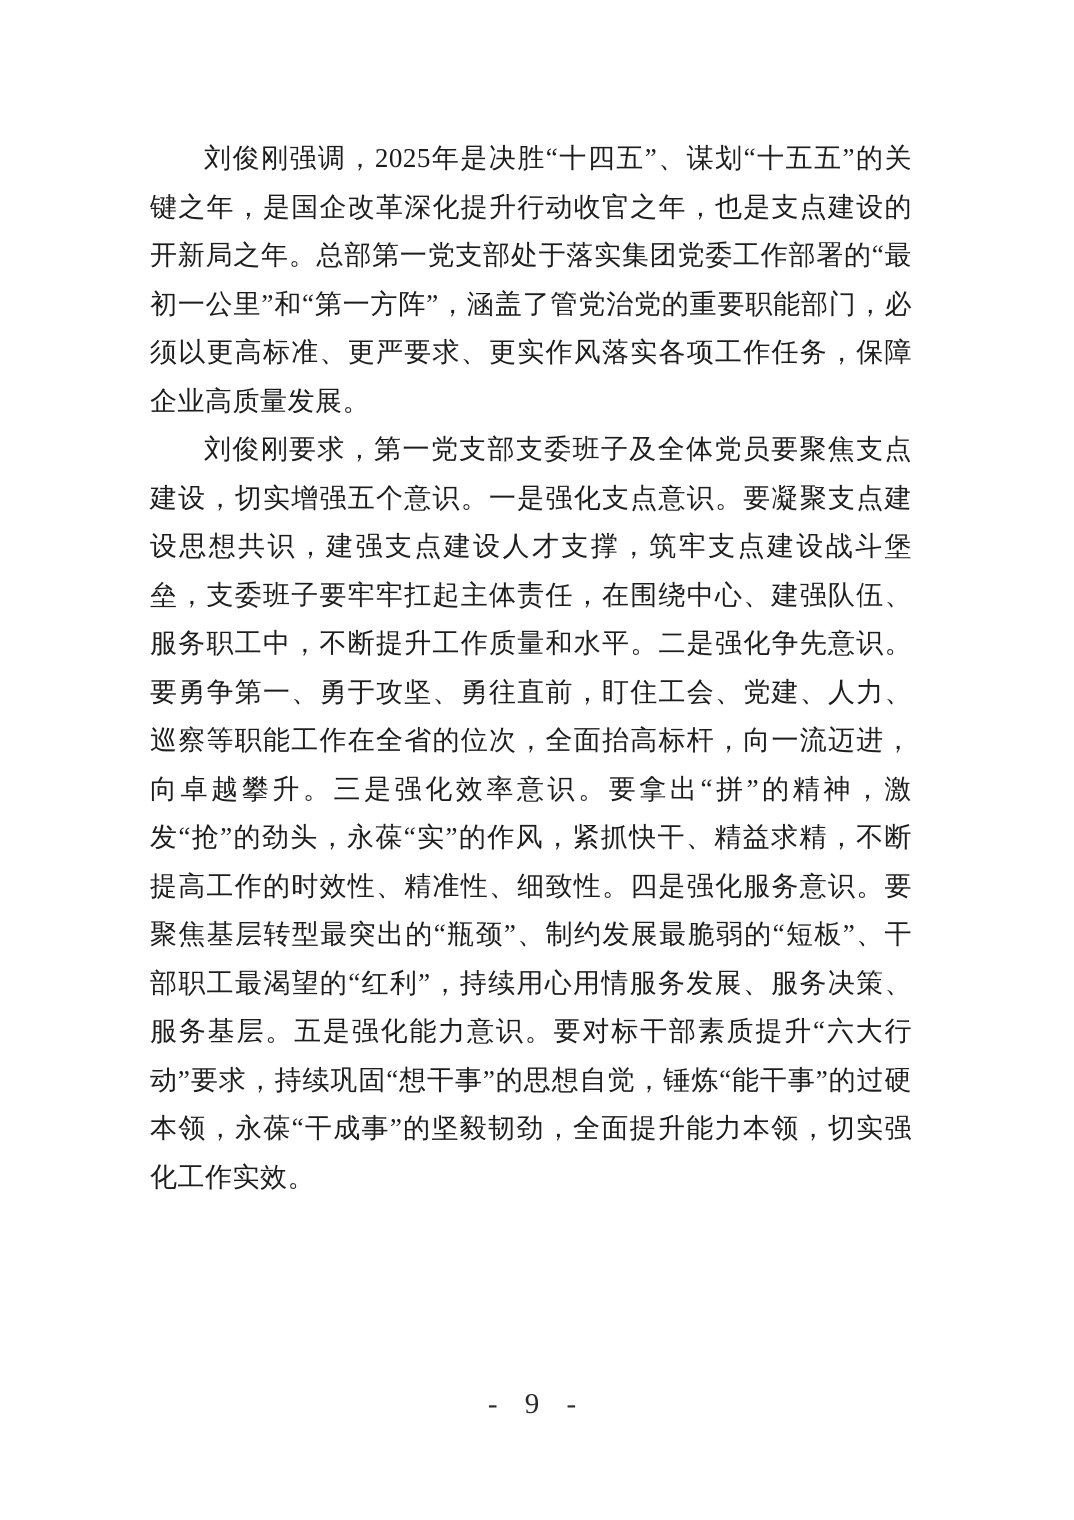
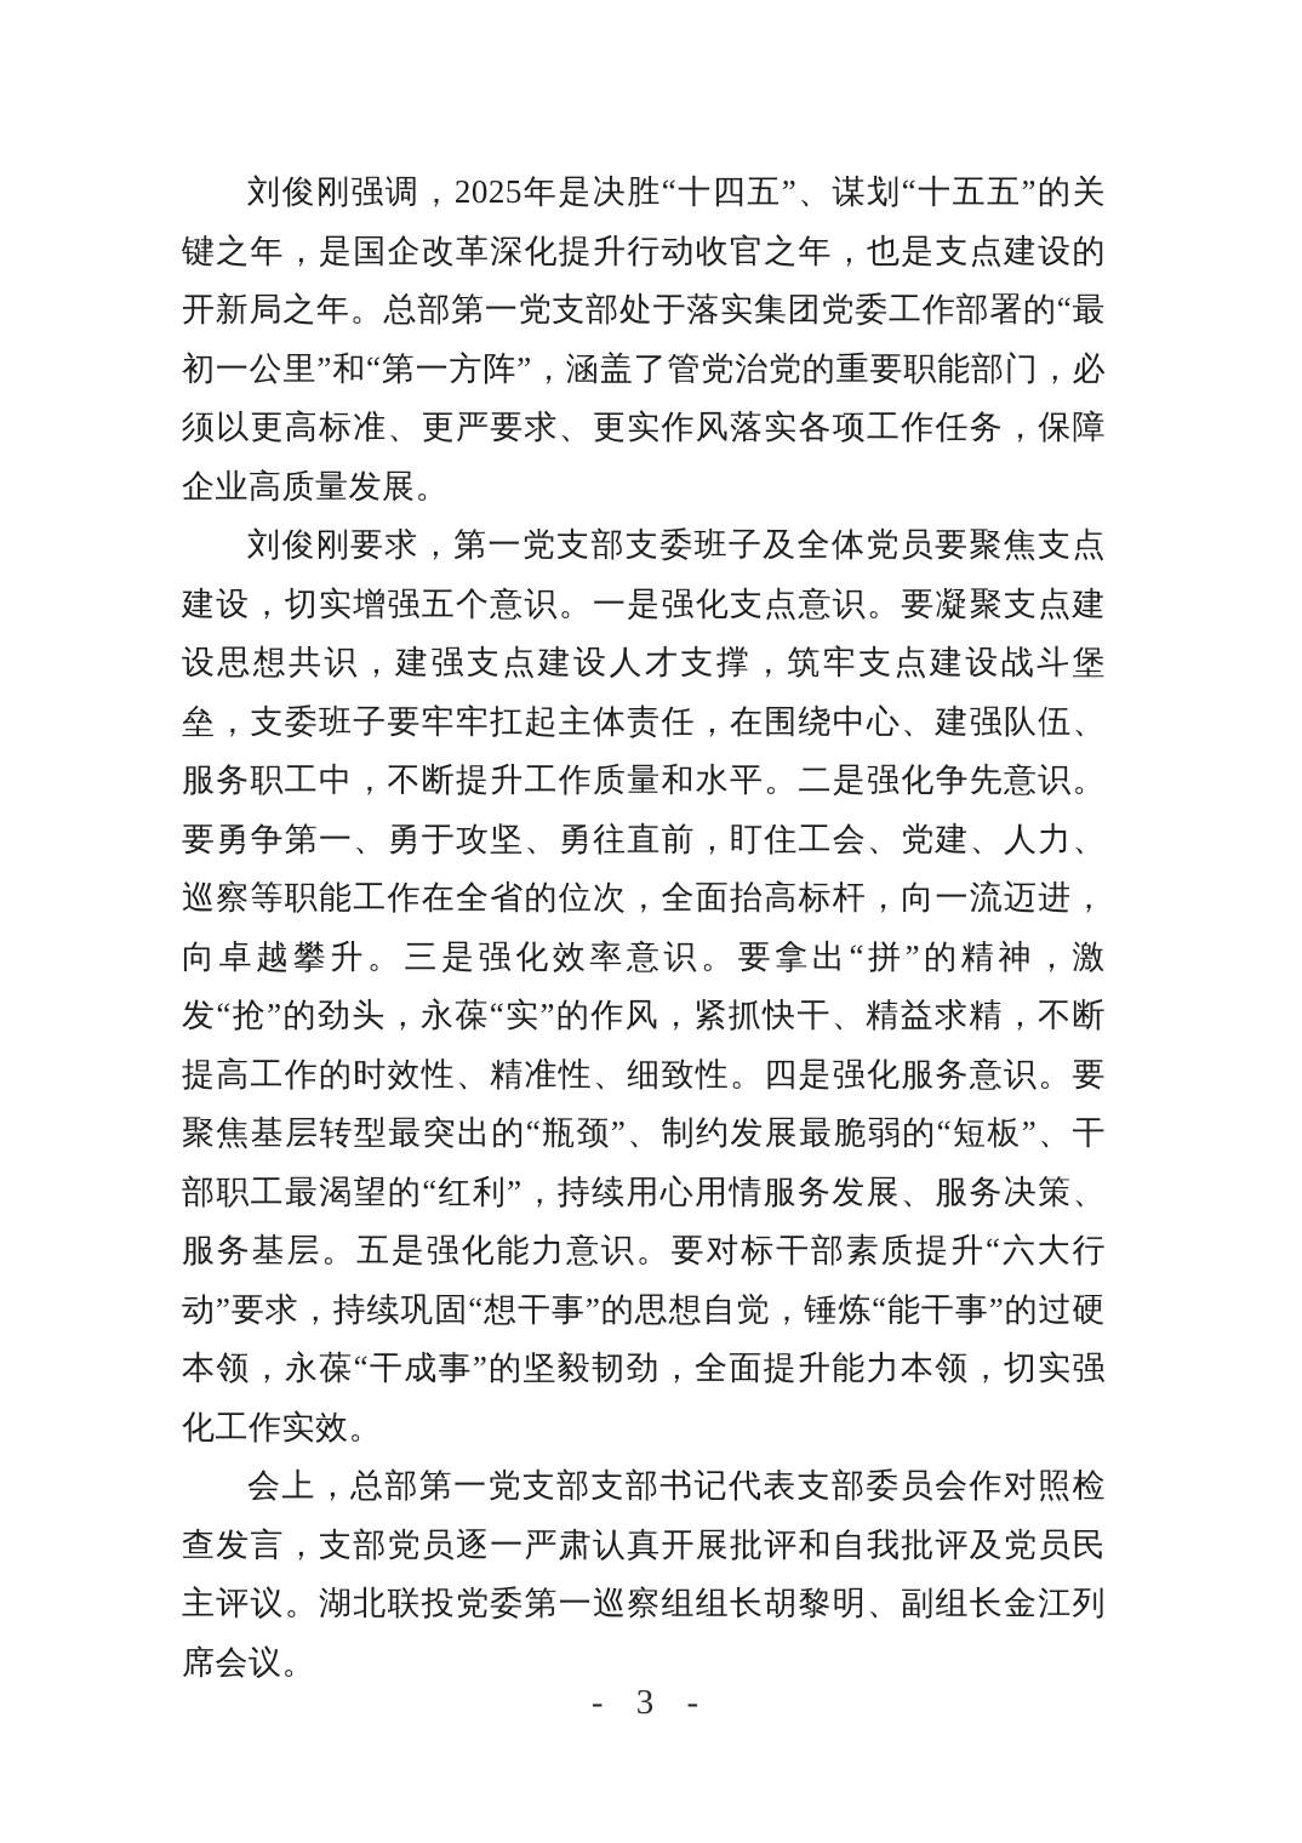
  刘俊刚强调，2025年是决胜“十四五”、谋划“十五五”的关键之年，是国企改革深化提升行动收官之年，也是支点建设的开新局之年。总部第一党支部处于落实集团党委工作部署的“最初一公里”和“第一方阵”，涵盖了管党治党的重要职能部门，必须以更高标准、更严要求、更实作风落实各项工作任务，保障企业高质量发展。
  刘俊刚要求，第一党支部支委班子及全体党员要聚焦支点建设，切实增强五个意识。一是强化支点意识。要凝聚支点建设思想共识，建强支点建设人才支撑，筑牢支点建设战斗堡垒，支委班子要牢牢扛起主体责任，在围绕中心、建强队伍、服务职工中，不断提升工作质量和水平。二是强化争先意识。要勇争第一、勇于攻坚、勇往直前，盯住工会、党建、人力、巡察等职能工作在全省的位次，全面抬高标杆，向一流迈进，向卓越攀升。三是强化效率意识。要拿出“拼”的精神，激发“抢”的劲头，永葆“实”的作风，紧抓快干、精益求精，不断提高工作的时效性、精准性、细致性。四是强化服务意识。要聚焦基层转型最突出的“瓶颈”、制约发展最脆弱的“短板”、干部职工最渴望的“红利”，持续用心用情服务发展、服务决策、服务基层。五是强化能力意识。要对标干部素质提升“六大行动”要求，持续巩固“想干事”的思想自觉，锤炼“能干事”的过硬本领，永葆“干成事”的坚毅韧劲，全面提升能力本领，切实强化工作实效。
+ 会上，总部第一党支部支部书记代表支部委员会作对照检查发言，支部党员逐一严肃认真开展批评和自我批评及党员民主评议。湖北联投党委第一巡察组组长胡黎明、副组长金江列席会议。
- - 9 -
+ - 3 -
